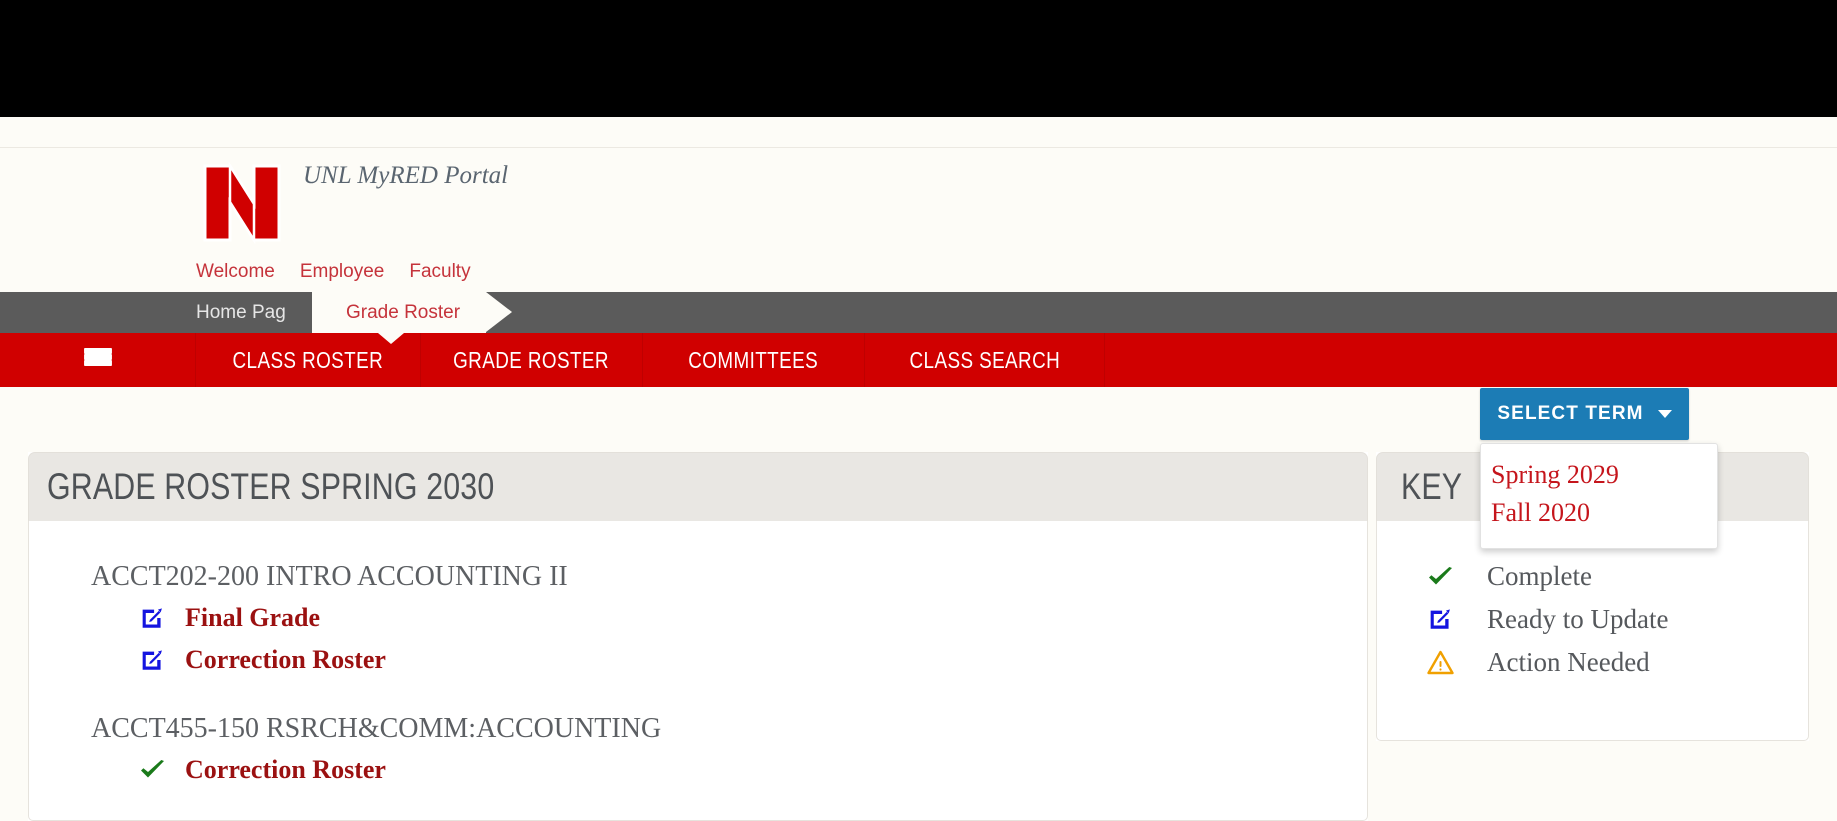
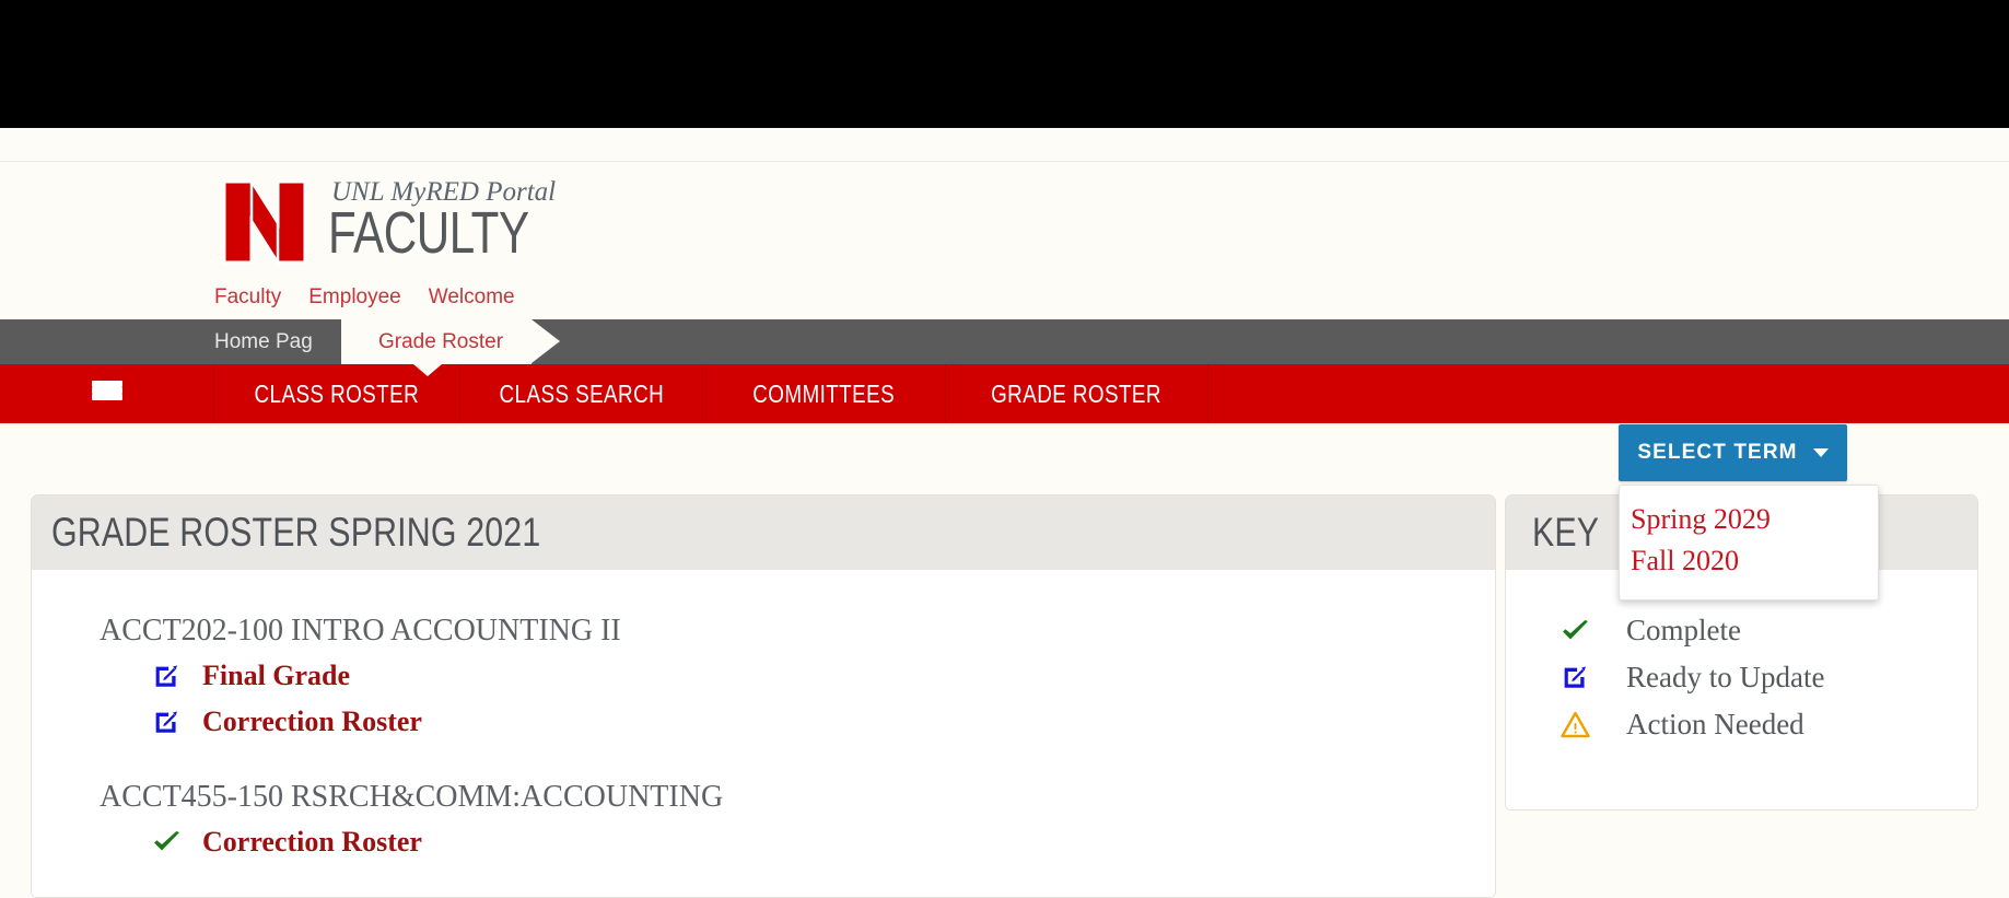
  UNL MyRED Portal
+ FACULTY
- Welcome
+ Faculty
  Employee
- Faculty
+ Welcome
  Home Pag
  Grade Roster
  CLASS ROSTER
- GRADE ROSTER
+ CLASS SEARCH
  COMMITTEES
- CLASS SEARCH
+ GRADE ROSTER
  SELECT TERM
  Spring 2029
  Fall 2020
- GRADE ROSTER SPRING 2030
+ GRADE ROSTER SPRING 2021
- ACCT202-200 INTRO ACCOUNTING II
+ ACCT202-100 INTRO ACCOUNTING II
  Final Grade
  Correction Roster
  ACCT455-150 RSRCH&COMM:ACCOUNTING
  Correction Roster
  KEY
  Complete
  Ready to Update
  Action Needed
